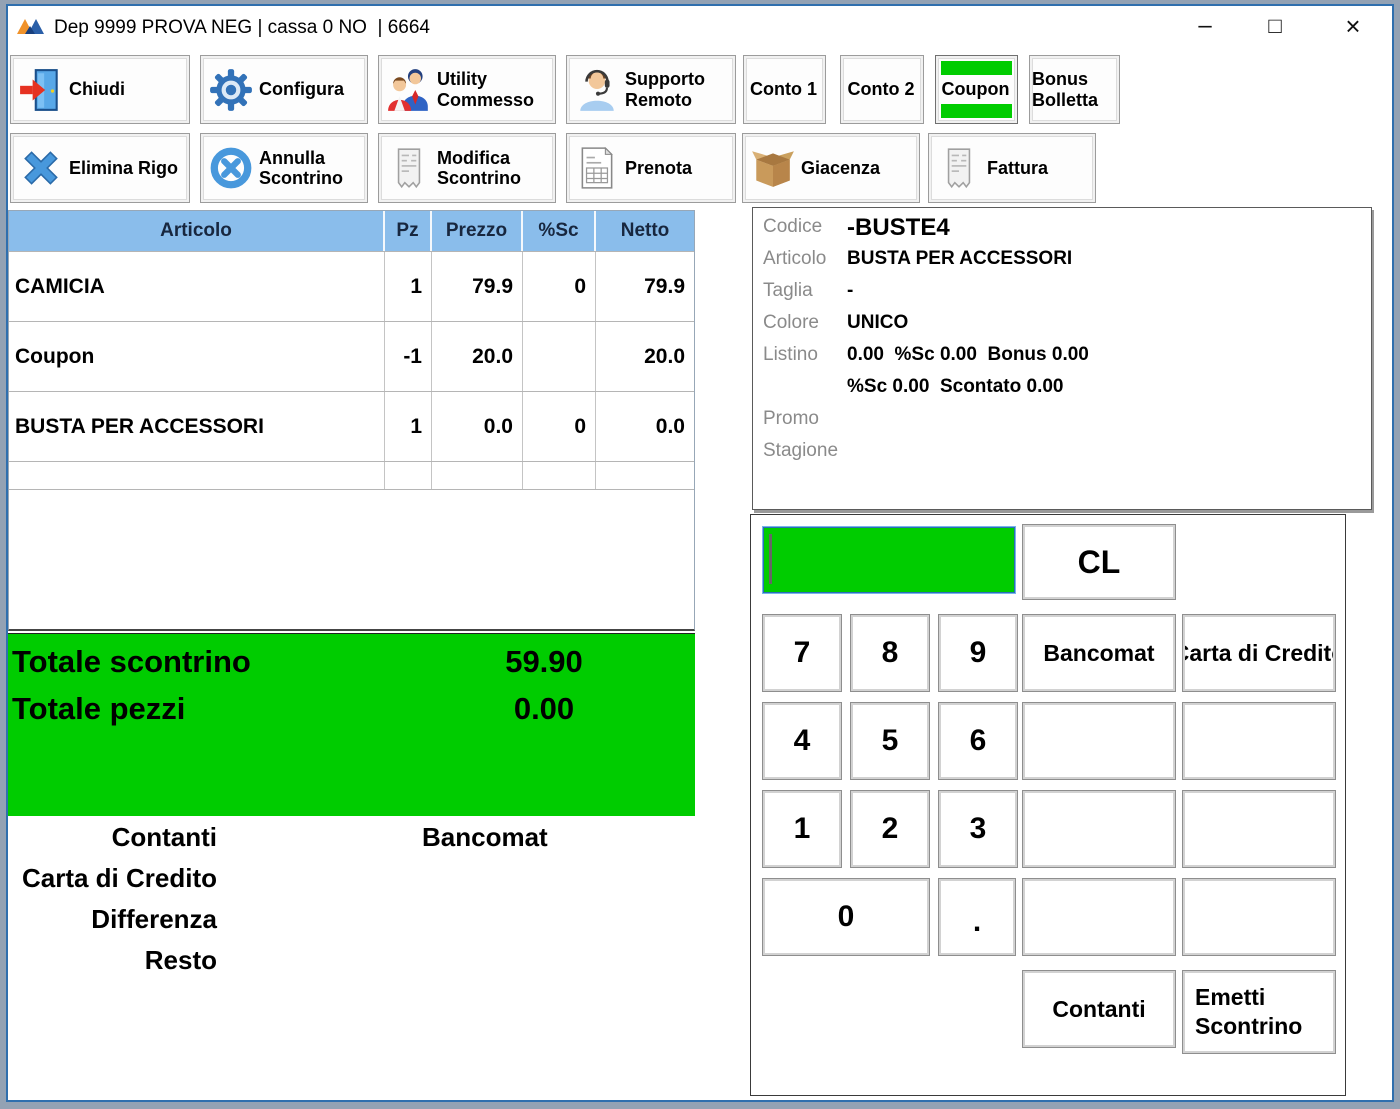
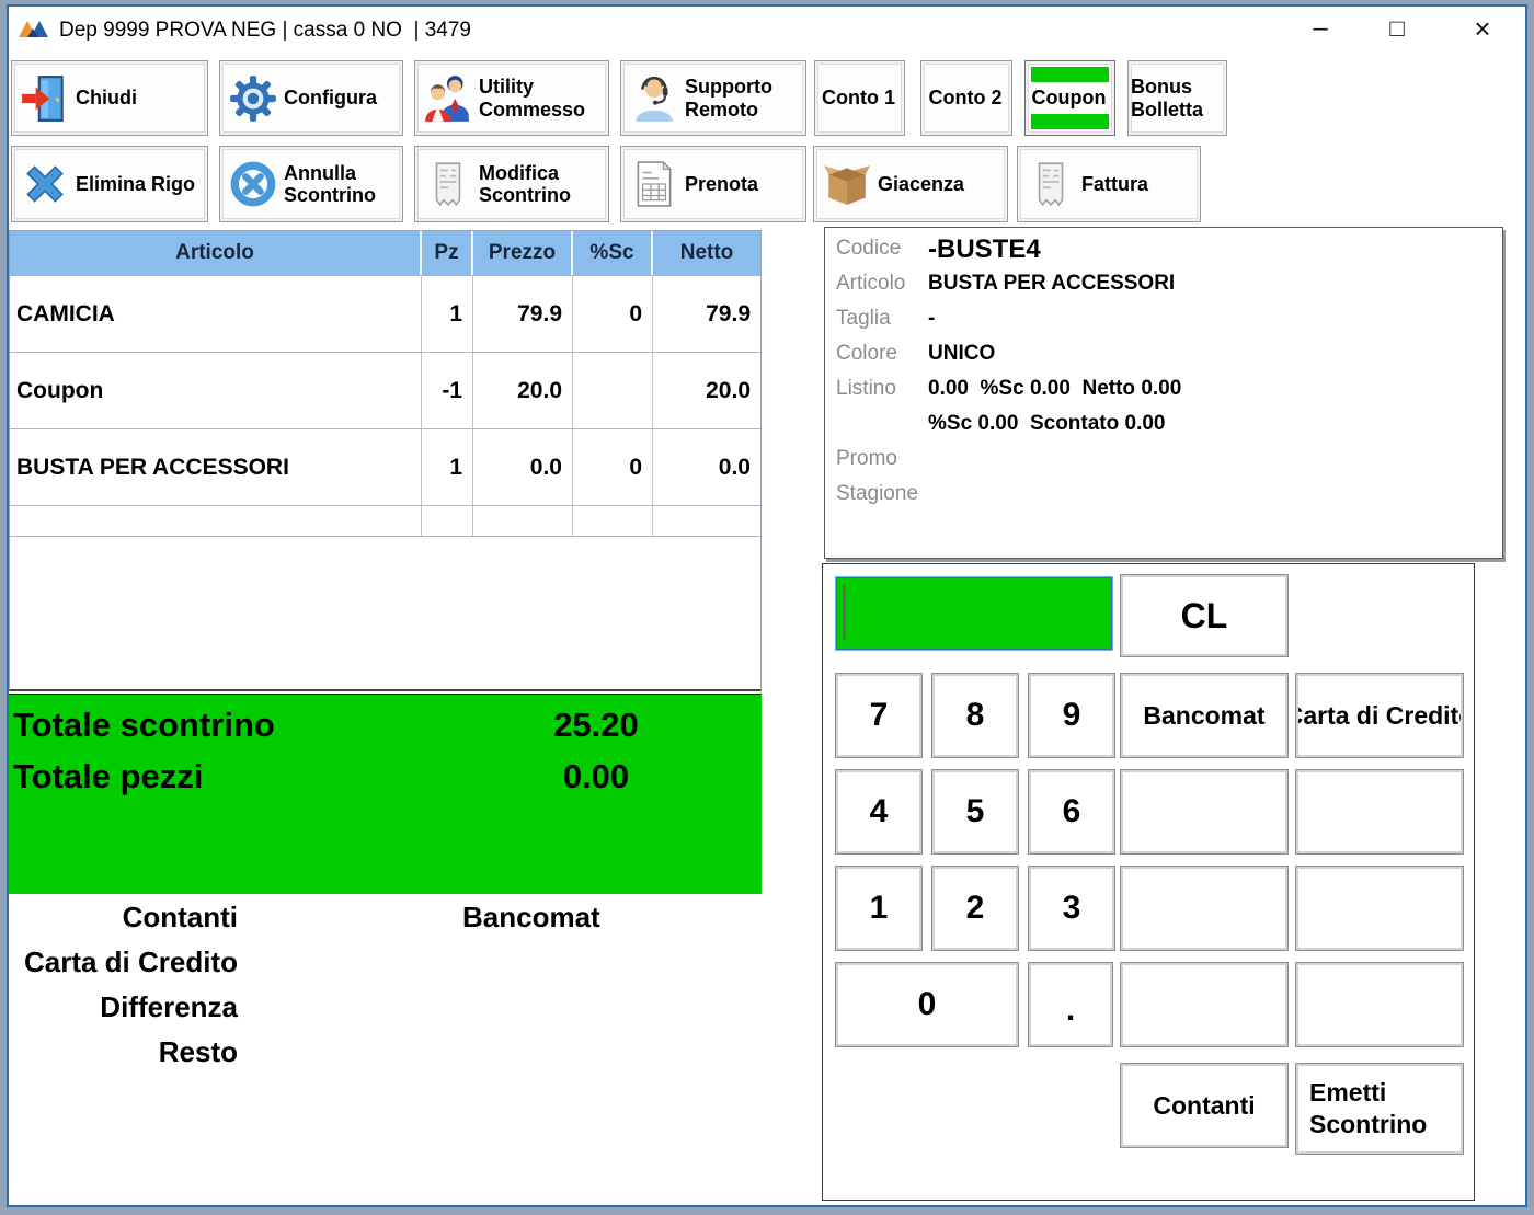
- Dep 9999 PROVA NEG | cassa 0 NO | 6664
+ Dep 9999 PROVA NEG | cassa 0 NO | 3479
  –
  □
  ×
  Chiudi
  Configura
  Utility Commesso
  Supporto Remoto
  Conto 1
  Conto 2
  Coupon
  Bonus Bolletta
  Elimina Rigo
  Annulla Scontrino
  Modifica Scontrino
  Prenota
  Giacenza
  Fattura
  Articolo
  Pz
  Prezzo
  %Sc
  Netto
  CAMICIA
  1
  79.9
  0
  79.9
  Coupon
  -1
  20.0
  20.0
  BUSTA PER ACCESSORI
  1
  0.0
  0
  0.0
  Codice
  -BUSTE4
  Articolo
  BUSTA PER ACCESSORI
  Taglia
  -
  Colore
  UNICO
  Listino
- 0.00 %Sc 0.00 Bonus 0.00
+ 0.00 %Sc 0.00 Netto 0.00
  %Sc 0.00 Scontato 0.00
  Promo
  Stagione
  Totale scontrino
- 59.90
+ 25.20
  Totale pezzi
  0.00
  Contanti
  Bancomat
  Carta di Credito
  Differenza
  Resto
  CL
  7
  8
  9
  Bancomat
  arta di Credit
  4
  5
  6
  1
  2
  3
  0
  .
  Contanti
  Emetti Scontrino
